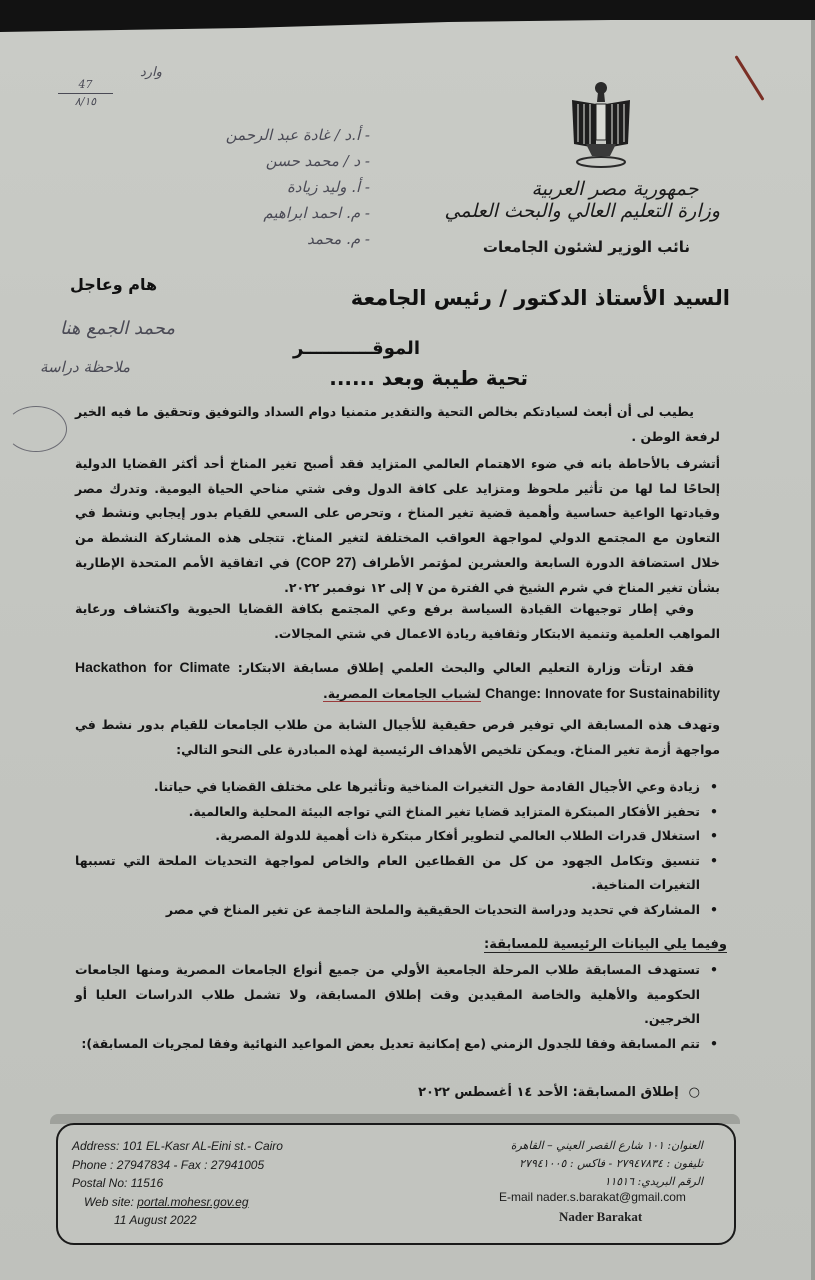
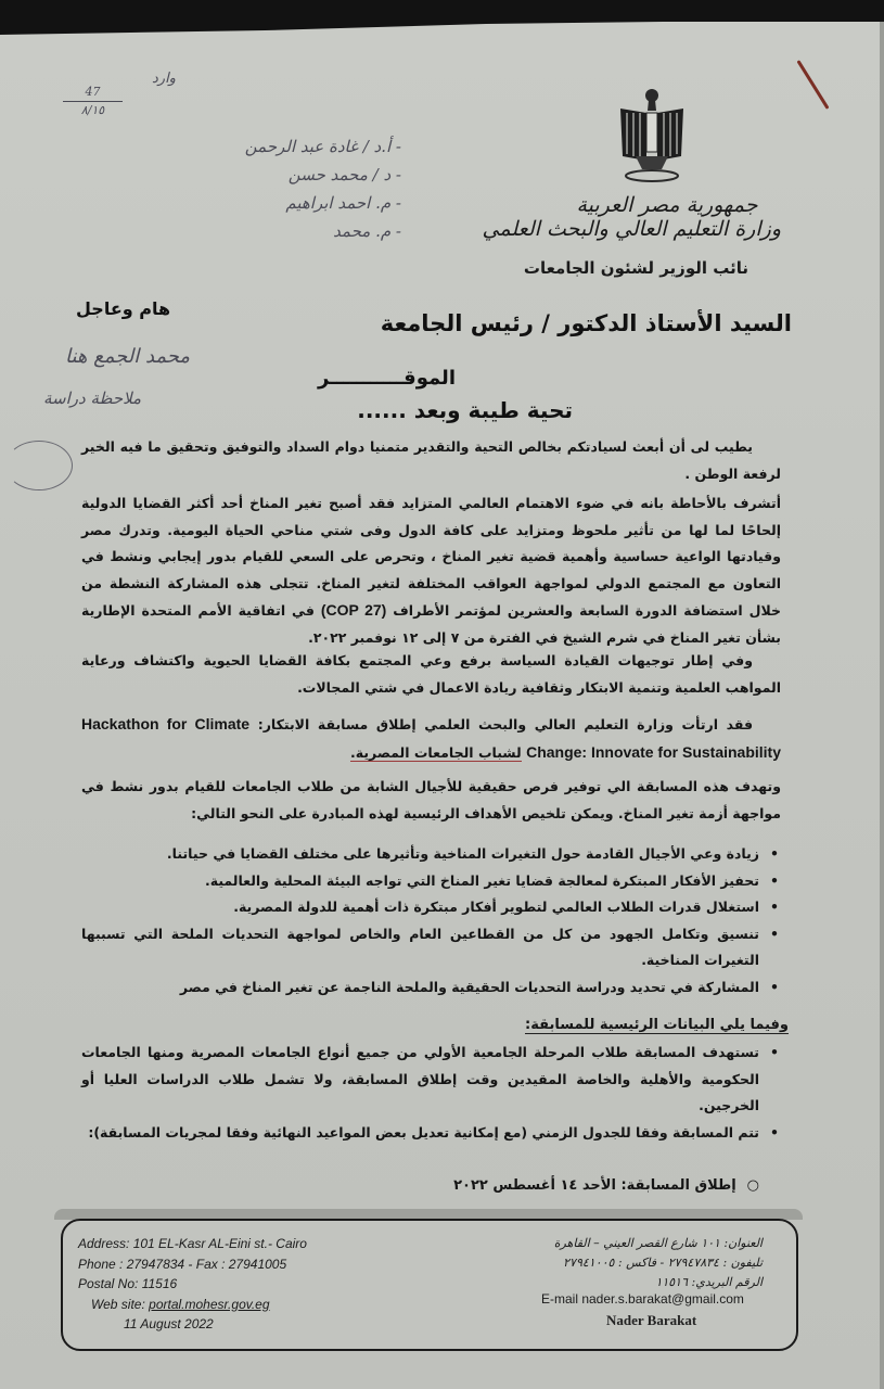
  جمهورية مصر العربية
  وزارة التعليم العالي والبحث العلمي
  نائب الوزير لشئون الجامعات
  وارد
  47
  ٨/١٥
  - أ.د / غادة عبد الرحمن
  - د / محمد حسن
- - أ. وليد زيادة
  - م. احمد ابراهيم
  - م. محمد
  محمد الجمع هنا
  ملاحظة دراسة
  هام وعاجل
  السيد الأستاذ الدكتور / رئيس الجامعة
  الموقـــــــــــر
  تحية طيبة وبعد ......
  يطيب لى أن أبعث لسيادتكم بخالص التحية والتقدير متمنيا دوام السداد والتوفيق وتحقيق ما فيه الخير لرفعة الوطن .
  أتشرف بالأحاطة بانه في ضوء الاهتمام العالمي المتزايد فقد أصبح تغير المناخ أحد أكثر القضايا الدولية إلحاحًا لما لها من تأثير ملحوظ ومتزايد على كافة الدول وفى شتي مناحي الحياة اليومية. وتدرك مصر وقيادتها الواعية حساسية وأهمية قضية تغير المناخ ، وتحرص على السعي للقيام بدور إيجابي ونشط في التعاون مع المجتمع الدولي لمواجهة العواقب المختلفة لتغير المناخ. تتجلى هذه المشاركة النشطة من خلال استضافة الدورة السابعة والعشرين لمؤتمر الأطراف (COP 27) في اتفاقية الأمم المتحدة الإطارية بشأن تغير المناخ في شرم الشيخ في الفترة من ٧ إلى ١٢ نوفمبر ٢٠٢٢.
  وفي إطار توجيهات القيادة السياسة برفع وعي المجتمع بكافة القضايا الحيوية واكتشاف ورعاية المواهب العلمية وتنمية الابتكار وثقافية ريادة الاعمال في شتي المجالات.
  فقد ارتأت وزارة التعليم العالي والبحث العلمي إطلاق مسابقة الابتكار: Hackathon for Climate Change: Innovate for Sustainability لشباب الجامعات المصرية.
  وتهدف هذه المسابقة الي توفير فرص حقيقية للأجيال الشابة من طلاب الجامعات للقيام بدور نشط في مواجهة أزمة تغير المناخ. ويمكن تلخيص الأهداف الرئيسية لهذه المبادرة على النحو التالي:
  زيادة وعي الأجيال القادمة حول التغيرات المناخية وتأثيرها على مختلف القضايا في حياتنا.
- تحفيز الأفكار المبتكرة المتزايد قضايا تغير المناخ التي تواجه البيئة المحلية والعالمية.
+ تحفيز الأفكار المبتكرة لمعالجة قضايا تغير المناخ التي تواجه البيئة المحلية والعالمية.
  استغلال قدرات الطلاب العالمي لتطوير أفكار مبتكرة ذات أهمية للدولة المصرية.
  تنسيق وتكامل الجهود من كل من القطاعين العام والخاص لمواجهة التحديات الملحة التي تسببها التغيرات المناخية.
  المشاركة في تحديد ودراسة التحديات الحقيقية والملحة الناجمة عن تغير المناخ في مصر
  وفيما يلي البيانات الرئيسية للمسابقة:
  تستهدف المسابقة طلاب المرحلة الجامعية الأولي من جميع أنواع الجامعات المصرية ومنها الجامعات الحكومية والأهلية والخاصة المقيدين وقت إطلاق المسابقة، ولا تشمل طلاب الدراسات العليا أو الخرجين.
  تتم المسابقة وفقا للجدول الزمني (مع إمكانية تعديل بعض المواعيد النهائية وفقا لمجريات المسابقة):
  ○إطلاق المسابقة: الأحد ١٤ أغسطس ٢٠٢٢
  Address: 101 EL-Kasr AL-Eini st.- Cairo
  Phone : 27947834 - Fax : 27941005
  Postal No: 11516
  Web site: portal.mohesr.gov.eg
  11 August 2022
  العنوان: ١٠١ شارع القصر العيني – القاهرة
  تليفون : ٢٧٩٤٧٨٣٤ - فاكس : ٢٧٩٤١٠٠٥
  الرقم البريدي: ١١٥١٦
  E-mail nader.s.barakat@gmail.com
  Nader Barakat
